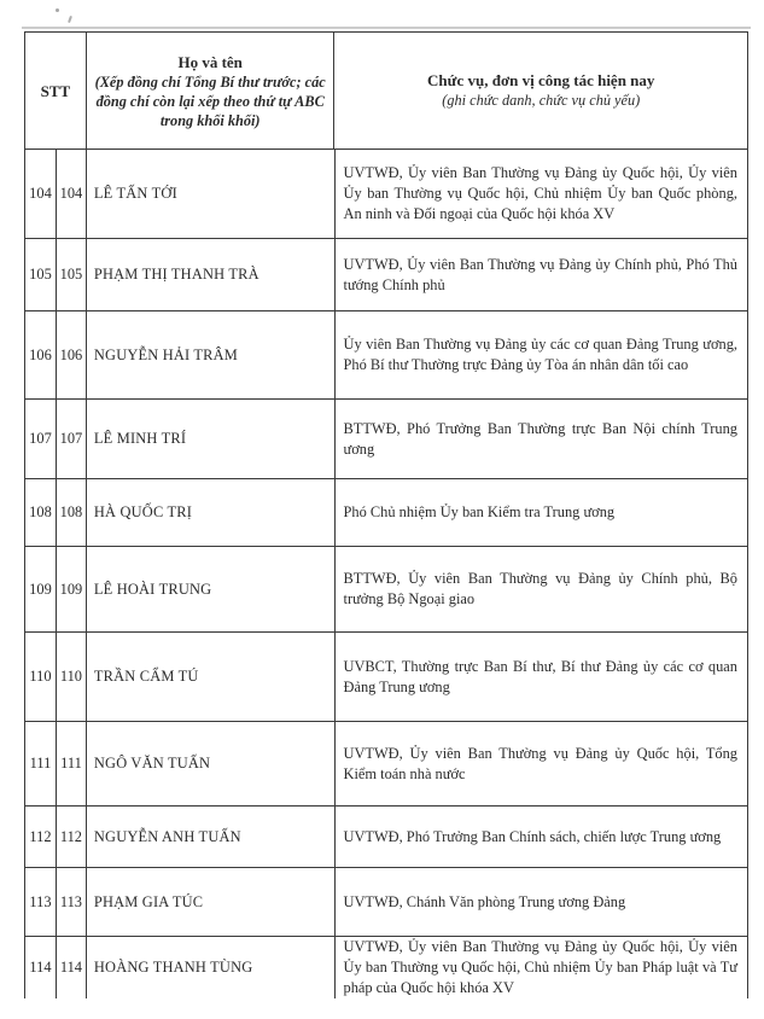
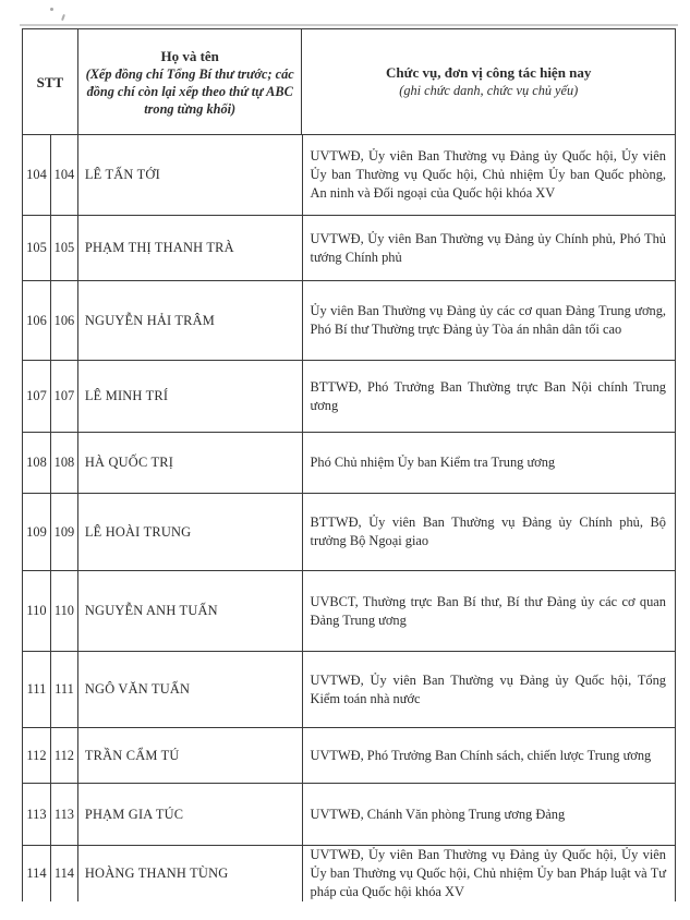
  STT
  Họ và tên
- (Xếp đồng chí Tổng Bí thư trước; các đồng chí còn lại xếp theo thứ tự ABC trong khối khối)
+ (Xếp đồng chí Tổng Bí thư trước; các đồng chí còn lại xếp theo thứ tự ABC trong từng khối)
  Chức vụ, đơn vị công tác hiện nay
  (ghi chức danh, chức vụ chủ yếu)
  104
  104
  LÊ TẤN TỚI
  UVTWĐ, Ủy viên Ban Thường vụ Đảng ủy Quốc hội, Ủy viên Ủy ban Thường vụ Quốc hội, Chủ nhiệm Ủy ban Quốc phòng, An ninh và Đối ngoại của Quốc hội khóa XV
  105
  105
  PHẠM THỊ THANH TRÀ
  UVTWĐ, Ủy viên Ban Thường vụ Đảng ủy Chính phủ, Phó Thủ tướng Chính phủ
  106
  106
  NGUYỄN HẢI TRÂM
  Ủy viên Ban Thường vụ Đảng ủy các cơ quan Đảng Trung ương, Phó Bí thư Thường trực Đảng ủy Tòa án nhân dân tối cao
  107
  107
  LÊ MINH TRÍ
  BTTWĐ, Phó Trưởng Ban Thường trực Ban Nội chính Trung ương
  108
  108
  HÀ QUỐC TRỊ
  Phó Chủ nhiệm Ủy ban Kiểm tra Trung ương
  109
  109
  LÊ HOÀI TRUNG
  BTTWĐ, Ủy viên Ban Thường vụ Đảng ủy Chính phủ, Bộ trưởng Bộ Ngoại giao
  110
  110
- TRẦN CẨM TÚ
+ NGUYỄN ANH TUẤN
  UVBCT, Thường trực Ban Bí thư, Bí thư Đảng ủy các cơ quan Đảng Trung ương
  111
  111
  NGÔ VĂN TUẤN
  UVTWĐ, Ủy viên Ban Thường vụ Đảng ủy Quốc hội, Tổng Kiểm toán nhà nước
  112
  112
- NGUYỄN ANH TUẤN
+ TRẦN CẨM TÚ
  UVTWĐ, Phó Trưởng Ban Chính sách, chiến lược Trung ương
  113
  113
  PHẠM GIA TÚC
  UVTWĐ, Chánh Văn phòng Trung ương Đảng
  114
  114
  HOÀNG THANH TÙNG
  UVTWĐ, Ủy viên Ban Thường vụ Đảng ủy Quốc hội, Ủy viên Ủy ban Thường vụ Quốc hội, Chủ nhiệm Ủy ban Pháp luật và Tư pháp của Quốc hội khóa XV
